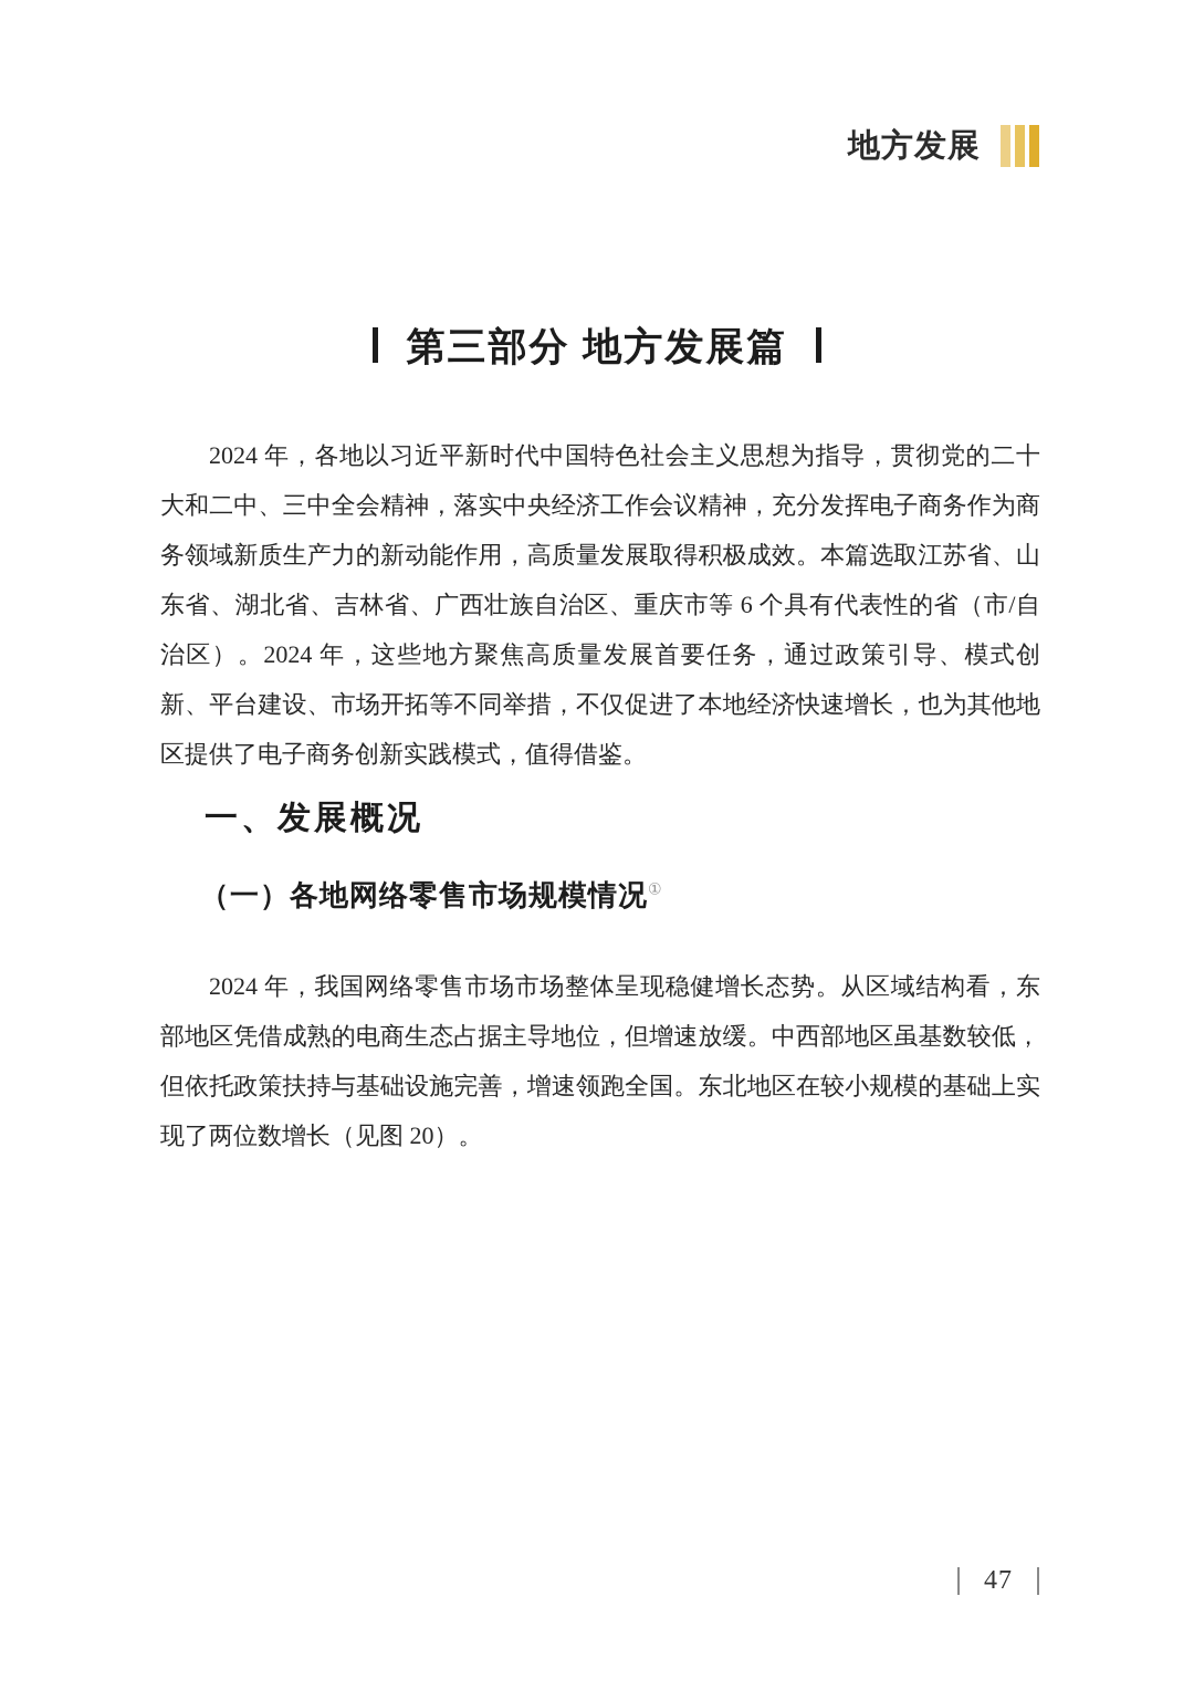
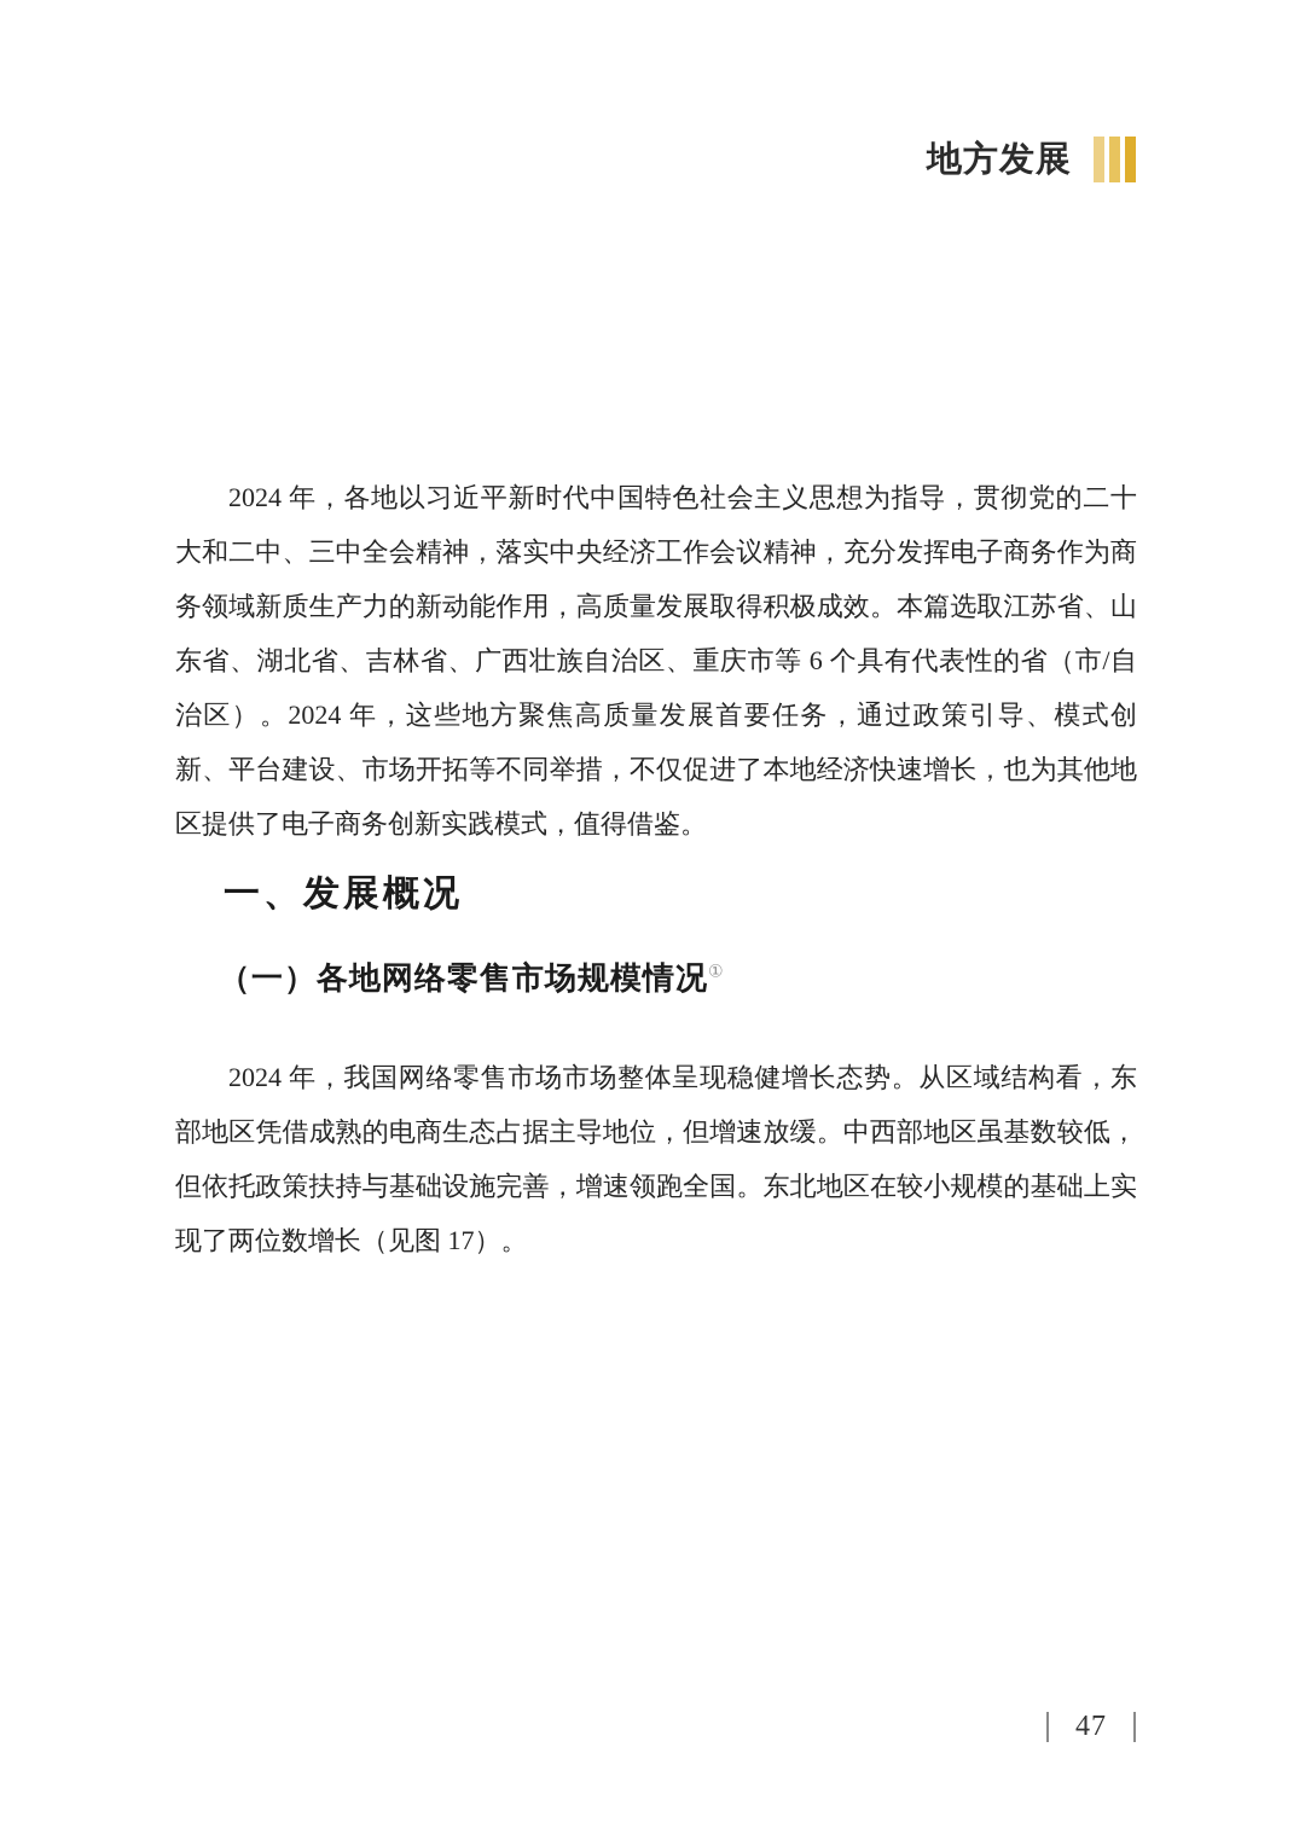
  地方发展
- 第三部分 地方发展篇
  2024 年，各地以习近平新时代中国特色社会主义思想为指导，贯彻党的二十大和二中、三中全会精神，落实中央经济工作会议精神，充分发挥电子商务作为商务领域新质生产力的新动能作用，高质量发展取得积极成效。本篇选取江苏省、山东省、湖北省、吉林省、广西壮族自治区、重庆市等 6 个具有代表性的省（市/自治区）。2024 年，这些地方聚焦高质量发展首要任务，通过政策引导、模式创新、平台建设、市场开拓等不同举措，不仅促进了本地经济快速增长，也为其他地区提供了电子商务创新实践模式，值得借鉴。
  一、发展概况
  （一）各地网络零售市场规模情况①
- 2024 年，我国网络零售市场市场整体呈现稳健增长态势。从区域结构看，东部地区凭借成熟的电商生态占据主导地位，但增速放缓。中西部地区虽基数较低，但依托政策扶持与基础设施完善，增速领跑全国。东北地区在较小规模的基础上实现了两位数增长（见图 20）。
+ 2024 年，我国网络零售市场市场整体呈现稳健增长态势。从区域结构看，东部地区凭借成熟的电商生态占据主导地位，但增速放缓。中西部地区虽基数较低，但依托政策扶持与基础设施完善，增速领跑全国。东北地区在较小规模的基础上实现了两位数增长（见图 17）。
  47
